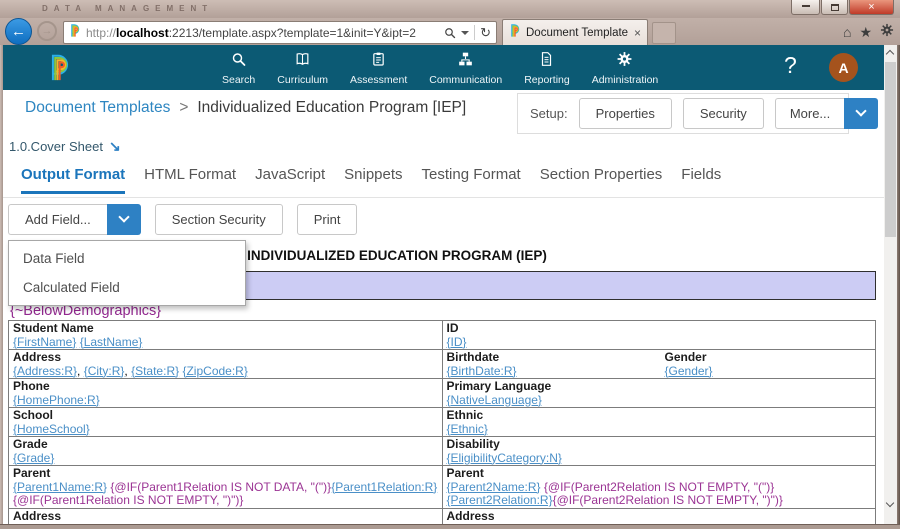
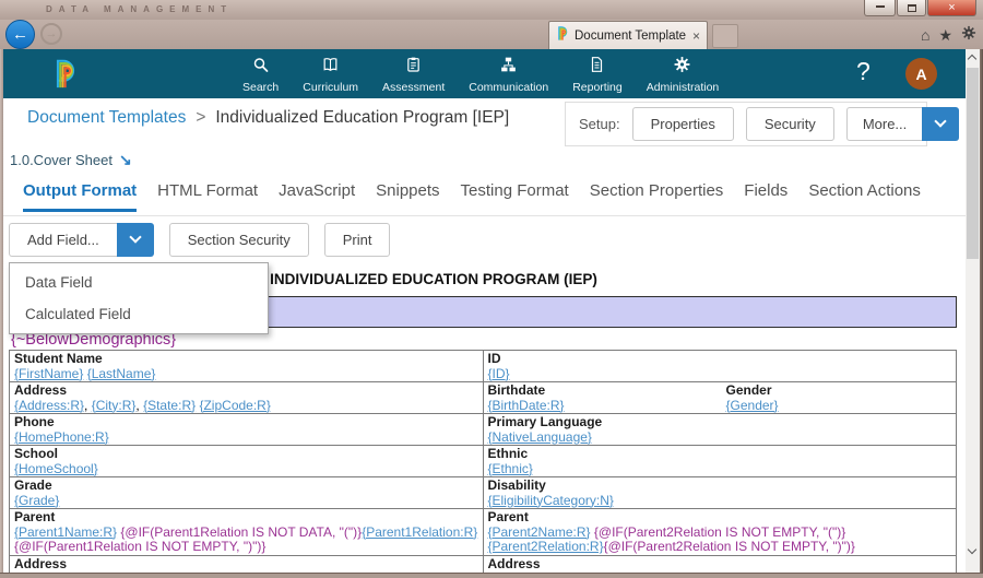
  DATA MANAGEMENT
  ×
  ←
  →
- http://localhost:2213/template.aspx?template=1&init=Y&ipt=2
- ↻
  ×
  ⌂
  ★
  Search
  Curriculum
  Assessment
  Communication
  Reporting
  Administration
  ?
  A
  Document Templates > Individualized Education Program [IEP]
  Setup:
  Properties
  Security
  More...
  1.0.Cover Sheet ↘
  Output Format
  HTML Format
  JavaScript
  Snippets
  Testing Format
  Section Properties
  Fields
+ Section Actions
  Add Field...
  Section Security
  Print
  INDIVIDUALIZED EDUCATION PROGRAM (IEP)
  {~BelowDemographics}
  Student Name{FirstName} {LastName}	ID{ID}
  Address{Address:R}, {City:R}, {State:R} {ZipCode:R}	Birthdate{BirthDate:R}Gender{Gender}
  Phone{HomePhone:R}	Primary Language{NativeLanguage}
  School{HomeSchool}	Ethnic{Ethnic}
  Grade{Grade}	Disability{EligibilityCategory:N}
  Parent{Parent1Name:R} {@IF(Parent1Relation IS NOT DATA, "(")}{Parent1Relation:R}{@IF(Parent1Relation IS NOT EMPTY, ")")}	Parent{Parent2Name:R} {@IF(Parent2Relation IS NOT EMPTY, "(")}{Parent2Relation:R}{@IF(Parent2Relation IS NOT EMPTY, ")")}
  Data Field
  Calculated Field
